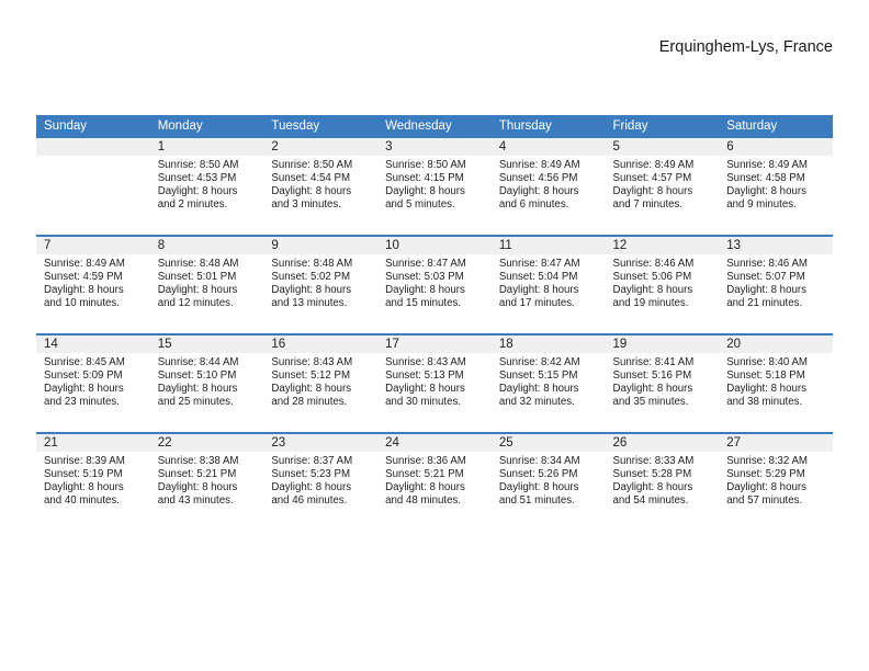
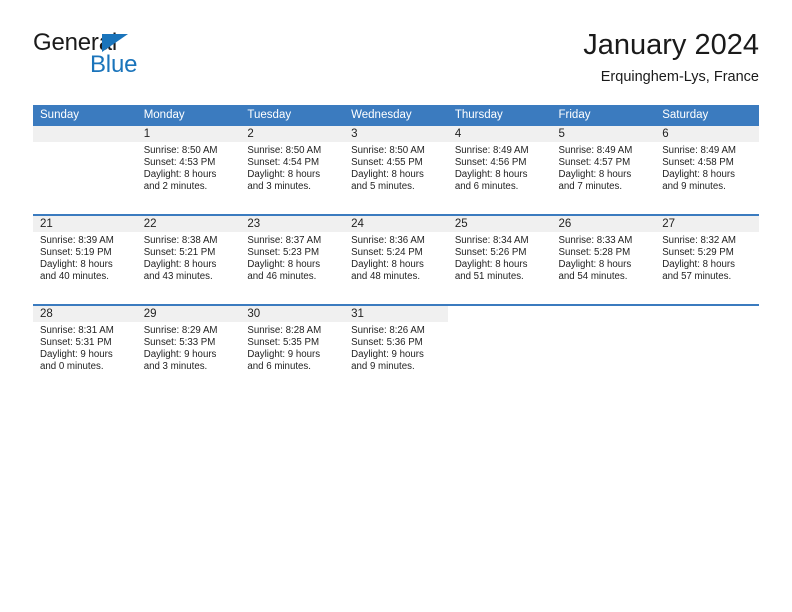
+ General
+ Blue
+ January 2024
  Erquinghem-Lys, France
  Sunday	Monday	Tuesday	Wednesday	Thursday	Friday	Saturday
- 	1Sunrise: 8:50 AMSunset: 4:53 PMDaylight: 8 hoursand 2 minutes.	2Sunrise: 8:50 AMSunset: 4:54 PMDaylight: 8 hoursand 3 minutes.	3Sunrise: 8:50 AMSunset: 4:15 PMDaylight: 8 hoursand 5 minutes.	4Sunrise: 8:49 AMSunset: 4:56 PMDaylight: 8 hoursand 6 minutes.	5Sunrise: 8:49 AMSunset: 4:57 PMDaylight: 8 hoursand 7 minutes.	6Sunrise: 8:49 AMSunset: 4:58 PMDaylight: 8 hoursand 9 minutes.
+ 	1Sunrise: 8:50 AMSunset: 4:53 PMDaylight: 8 hoursand 2 minutes.	2Sunrise: 8:50 AMSunset: 4:54 PMDaylight: 8 hoursand 3 minutes.	3Sunrise: 8:50 AMSunset: 4:55 PMDaylight: 8 hoursand 5 minutes.	4Sunrise: 8:49 AMSunset: 4:56 PMDaylight: 8 hoursand 6 minutes.	5Sunrise: 8:49 AMSunset: 4:57 PMDaylight: 8 hoursand 7 minutes.	6Sunrise: 8:49 AMSunset: 4:58 PMDaylight: 8 hoursand 9 minutes.
- 7Sunrise: 8:49 AMSunset: 4:59 PMDaylight: 8 hoursand 10 minutes.	8Sunrise: 8:48 AMSunset: 5:01 PMDaylight: 8 hoursand 12 minutes.	9Sunrise: 8:48 AMSunset: 5:02 PMDaylight: 8 hoursand 13 minutes.	10Sunrise: 8:47 AMSunset: 5:03 PMDaylight: 8 hoursand 15 minutes.	11Sunrise: 8:47 AMSunset: 5:04 PMDaylight: 8 hoursand 17 minutes.	12Sunrise: 8:46 AMSunset: 5:06 PMDaylight: 8 hoursand 19 minutes.	13Sunrise: 8:46 AMSunset: 5:07 PMDaylight: 8 hoursand 21 minutes.
- 14Sunrise: 8:45 AMSunset: 5:09 PMDaylight: 8 hoursand 23 minutes.	15Sunrise: 8:44 AMSunset: 5:10 PMDaylight: 8 hoursand 25 minutes.	16Sunrise: 8:43 AMSunset: 5:12 PMDaylight: 8 hoursand 28 minutes.	17Sunrise: 8:43 AMSunset: 5:13 PMDaylight: 8 hoursand 30 minutes.	18Sunrise: 8:42 AMSunset: 5:15 PMDaylight: 8 hoursand 32 minutes.	19Sunrise: 8:41 AMSunset: 5:16 PMDaylight: 8 hoursand 35 minutes.	20Sunrise: 8:40 AMSunset: 5:18 PMDaylight: 8 hoursand 38 minutes.
- 21Sunrise: 8:39 AMSunset: 5:19 PMDaylight: 8 hoursand 40 minutes.	22Sunrise: 8:38 AMSunset: 5:21 PMDaylight: 8 hoursand 43 minutes.	23Sunrise: 8:37 AMSunset: 5:23 PMDaylight: 8 hoursand 46 minutes.	24Sunrise: 8:36 AMSunset: 5:21 PMDaylight: 8 hoursand 48 minutes.	25Sunrise: 8:34 AMSunset: 5:26 PMDaylight: 8 hoursand 51 minutes.	26Sunrise: 8:33 AMSunset: 5:28 PMDaylight: 8 hoursand 54 minutes.	27Sunrise: 8:32 AMSunset: 5:29 PMDaylight: 8 hoursand 57 minutes.
+ 21Sunrise: 8:39 AMSunset: 5:19 PMDaylight: 8 hoursand 40 minutes.	22Sunrise: 8:38 AMSunset: 5:21 PMDaylight: 8 hoursand 43 minutes.	23Sunrise: 8:37 AMSunset: 5:23 PMDaylight: 8 hoursand 46 minutes.	24Sunrise: 8:36 AMSunset: 5:24 PMDaylight: 8 hoursand 48 minutes.	25Sunrise: 8:34 AMSunset: 5:26 PMDaylight: 8 hoursand 51 minutes.	26Sunrise: 8:33 AMSunset: 5:28 PMDaylight: 8 hoursand 54 minutes.	27Sunrise: 8:32 AMSunset: 5:29 PMDaylight: 8 hoursand 57 minutes.
+ 28Sunrise: 8:31 AMSunset: 5:31 PMDaylight: 9 hoursand 0 minutes.	29Sunrise: 8:29 AMSunset: 5:33 PMDaylight: 9 hoursand 3 minutes.	30Sunrise: 8:28 AMSunset: 5:35 PMDaylight: 9 hoursand 6 minutes.	31Sunrise: 8:26 AMSunset: 5:36 PMDaylight: 9 hoursand 9 minutes.
